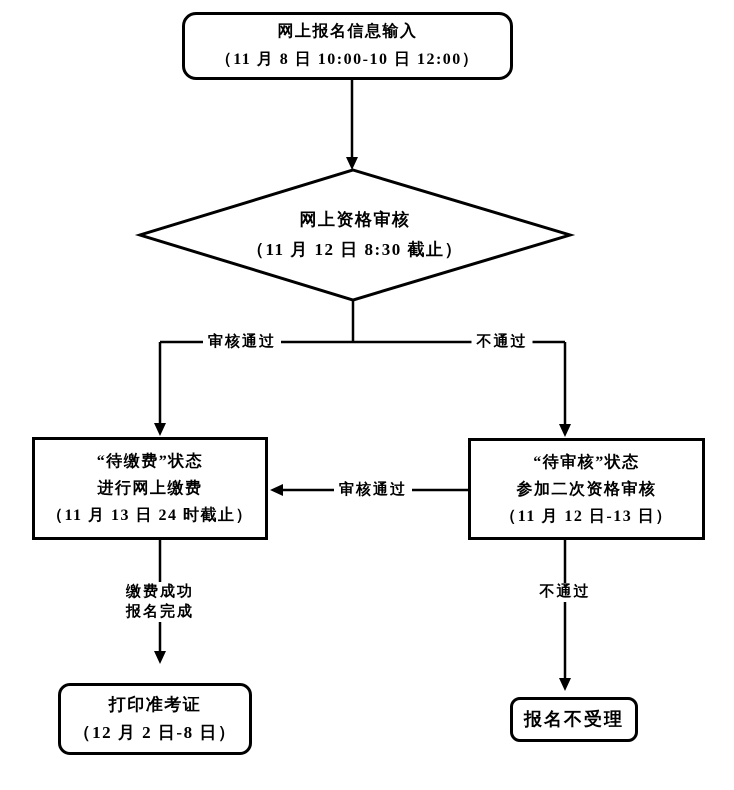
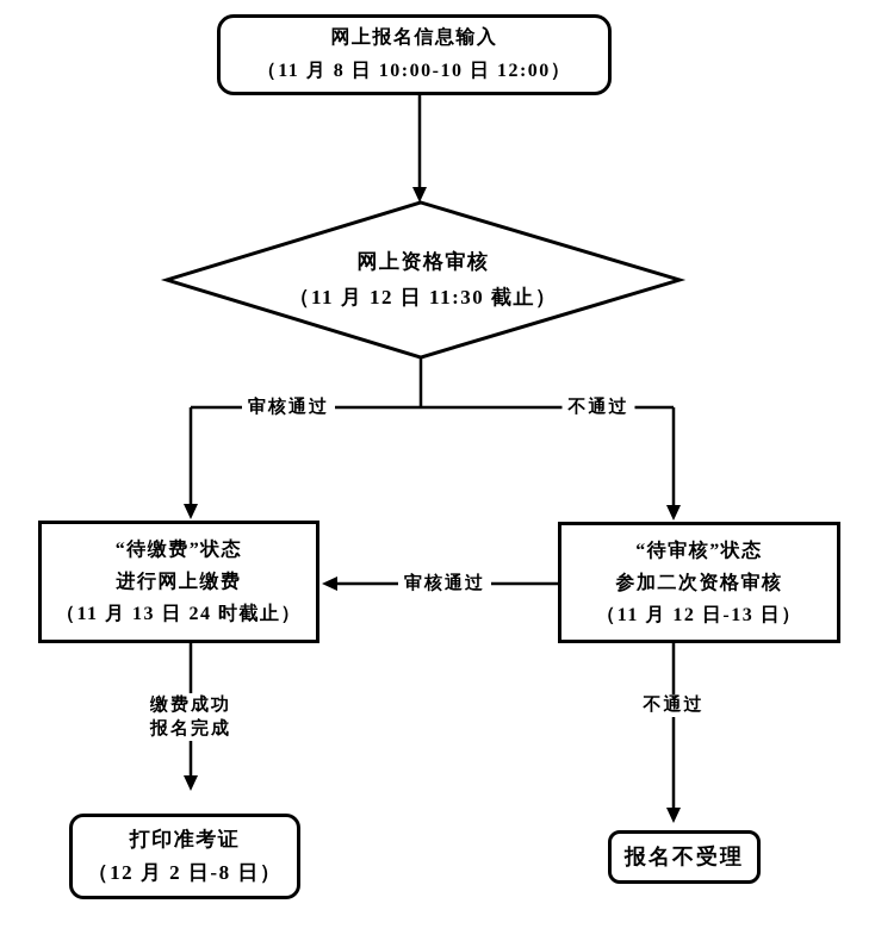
  网上报名信息输入
  （11 月 8 日 10:00-10 日 12:00）
  网上资格审核
- （11 月 12 日 8:30 截止）
+ （11 月 12 日 11:30 截止）
  “待缴费”状态
  进行网上缴费
  （11 月 13 日 24 时截止）
  “待审核”状态
  参加二次资格审核
  （11 月 12 日-13 日）
  打印准考证
  （12 月 2 日-8 日）
  报名不受理
  审核通过
  不通过
  审核通过
  缴费成功
  报名完成
  不通过
